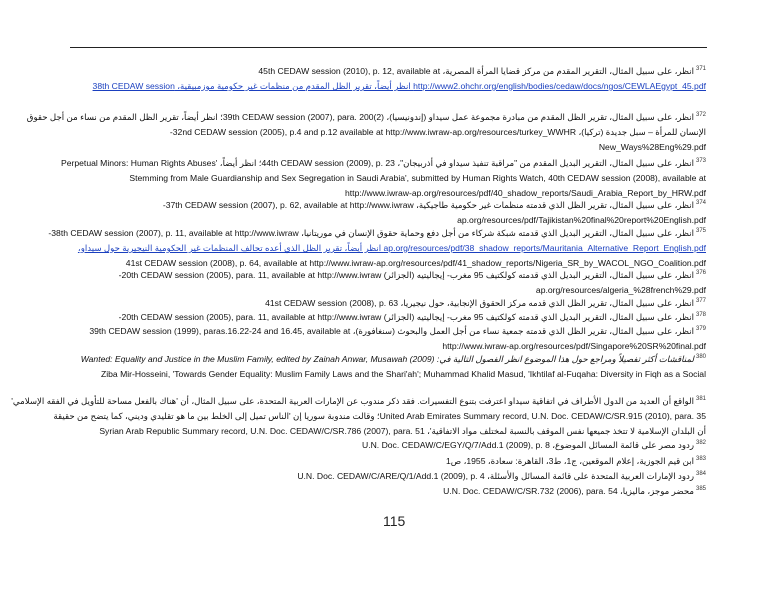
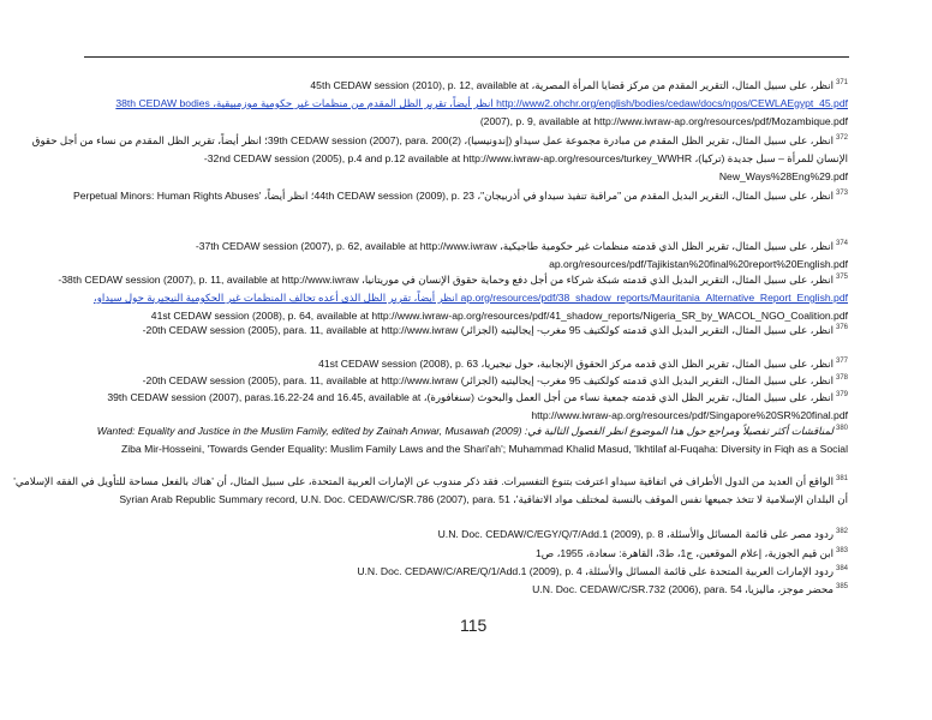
  انظر، على سبيل المثال، التقرير المقدم من مركز قضايا المرأة المصرية، 45th CEDAW session (2010), p. 12, available at
- http://www2.ohchr.org/english/bodies/cedaw/docs/ngos/CEWLAEgypt_45.pdf انظر أيضاً، تقرير الظل المقدم من منظمات غير حكومية موزمبيقية، 38th CEDAW session
+ http://www2.ohchr.org/english/bodies/cedaw/docs/ngos/CEWLAEgypt_45.pdf انظر أيضاً، تقرير الظل المقدم من منظمات غير حكومية موزمبيقية، 38th CEDAW bodies
+ (2007), p. 9, available at http://www.iwraw-ap.org/resources/pdf/Mozambique.pdf
  انظر، على سبيل المثال، تقرير الظل المقدم من مبادرة مجموعة عمل سيداو (إندونيسيا)، 39th CEDAW session (2007), para. 200(2)؛ انظر أيضاً، تقرير الظل المقدم من نساء من أجل حقوق
  الإنسان للمرأة – سبل جديدة (تركيا)، 32nd CEDAW session (2005), p.4 and p.12 available at http://www.iwraw-ap.org/resources/turkey_WWHR-
  New_Ways%28Eng%29.pdf
  انظر، على سبيل المثال، التقرير البديل المقدم من "مراقبة تنفيذ سيداو في أذربيجان"، 44th CEDAW session (2009), p. 23؛ انظر أيضاً، 'Perpetual Minors: Human Rights Abuses
- Stemming from Male Guardianship and Sex Segregation in Saudi Arabia', submitted by Human Rights Watch, 40th CEDAW session (2008), available at
- http://www.iwraw-ap.org/resources/pdf/40_shadow_reports/Saudi_Arabia_Report_by_HRW.pdf
  انظر، على سبيل المثال، تقرير الظل الذي قدمته منظمات غير حكومية طاجيكية، 37th CEDAW session (2007), p. 62, available at http://www.iwraw-
  ap.org/resources/pdf/Tajikistan%20final%20report%20English.pdf
  انظر، على سبيل المثال، التقرير البديل الذي قدمته شبكة شركاء من أجل دفع وحماية حقوق الإنسان في موريتانيا، 38th CEDAW session (2007), p. 11, available at http://www.iwraw-
  ap.org/resources/pdf/38_shadow_reports/Mauritania_Alternative_Report_English.pdf انظر أيضاً، تقرير الظل الذي أعده تحالف المنظمات غير الحكومية النيجيرية حول سيداو،
  41st CEDAW session (2008), p. 64, available at http://www.iwraw-ap.org/resources/pdf/41_shadow_reports/Nigeria_SR_by_WACOL_NGO_Coalition.pdf
  انظر، على سبيل المثال، التقرير البديل الذي قدمته كولكتيف 95 مغرب- إيجاليتيه (الجزائر) 20th CEDAW session (2005), para. 11, available at http://www.iwraw-
- ap.org/resources/algeria_%28french%29.pdf
  انظر، على سبيل المثال، تقرير الظل الذي قدمه مركز الحقوق الإنجابية، حول نيجيريا، 41st CEDAW session (2008), p. 63
  انظر، على سبيل المثال، التقرير البديل الذي قدمته كولكتيف 95 مغرب- إيجاليتيه (الجزائر) 20th CEDAW session (2005), para. 11, available at http://www.iwraw-
- انظر، على سبيل المثال، تقرير الظل الذي قدمته جمعية نساء من أجل العمل والبحوث (سنغافورة)، 39th CEDAW session (1999), paras.16.22-24 and 16.45, available at
+ انظر، على سبيل المثال، تقرير الظل الذي قدمته جمعية نساء من أجل العمل والبحوث (سنغافورة)، 39th CEDAW session (2007), paras.16.22-24 and 16.45, available at
  http://www.iwraw-ap.org/resources/pdf/Singapore%20SR%20final.pdf
  لمناقشات أكثر تفصيلاً ومراجع حول هذا الموضوع انظر الفصول التالية في: Wanted: Equality and Justice in the Muslim Family, edited by Zainah Anwar, Musawah (2009)
  Ziba Mir-Hosseini, 'Towards Gender Equality: Muslim Family Laws and the Shari'ah'; Muhammad Khalid Masud, 'Ikhtilaf al-Fuqaha: Diversity in Fiqh as a Social
  الواقع أن العديد من الدول الأطراف في اتفاقية سيداو اعترفت بتنوع التفسيرات. فقد ذكر مندوب عن الإمارات العربية المتحدة، على سبيل المثال، أن 'هناك بالفعل مساحة للتأويل في الفقه الإسلامي'
- United Arab Emirates Summary record, U.N. Doc. CEDAW/C/SR.915 (2010), para. 35؛ وقالت مندوبة سوريا إن 'الناس تميل إلى الخلط بين ما هو تقليدي وديني، كما يتضح من حقيقة
  أن البلدان الإسلامية لا تتخذ جميعها نفس الموقف بالنسبة لمختلف مواد الاتفاقية'، Syrian Arab Republic Summary record, U.N. Doc. CEDAW/C/SR.786 (2007), para. 51
- ردود مصر على قائمة المسائل الموضوع، U.N. Doc. CEDAW/C/EGY/Q/7/Add.1 (2009), p. 8
+ ردود مصر على قائمة المسائل والأسئلة، U.N. Doc. CEDAW/C/EGY/Q/7/Add.1 (2009), p. 8
  ابن قيم الجوزية، إعلام الموقعين، ج1، ط3، القاهرة: سعادة، 1955، ص1
  ردود الإمارات العربية المتحدة على قائمة المسائل والأسئلة، U.N. Doc. CEDAW/C/ARE/Q/1/Add.1 (2009), p. 4
  محضر موجز، ماليزيا، U.N. Doc. CEDAW/C/SR.732 (2006), para. 54
  115
